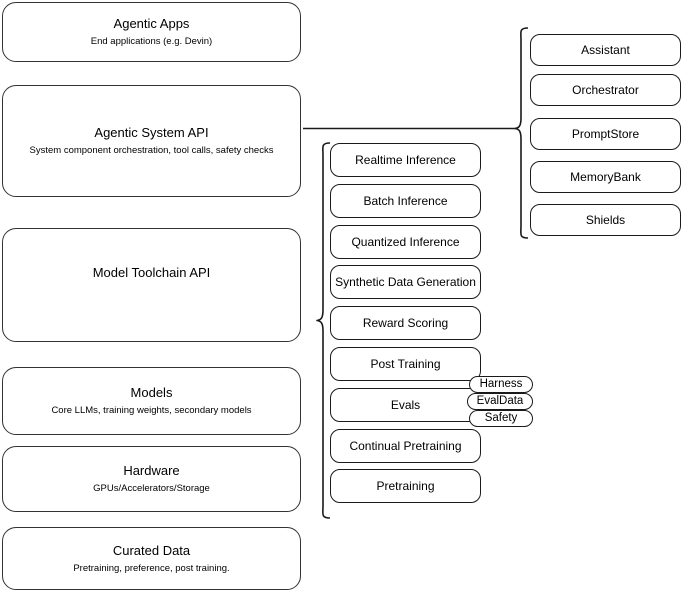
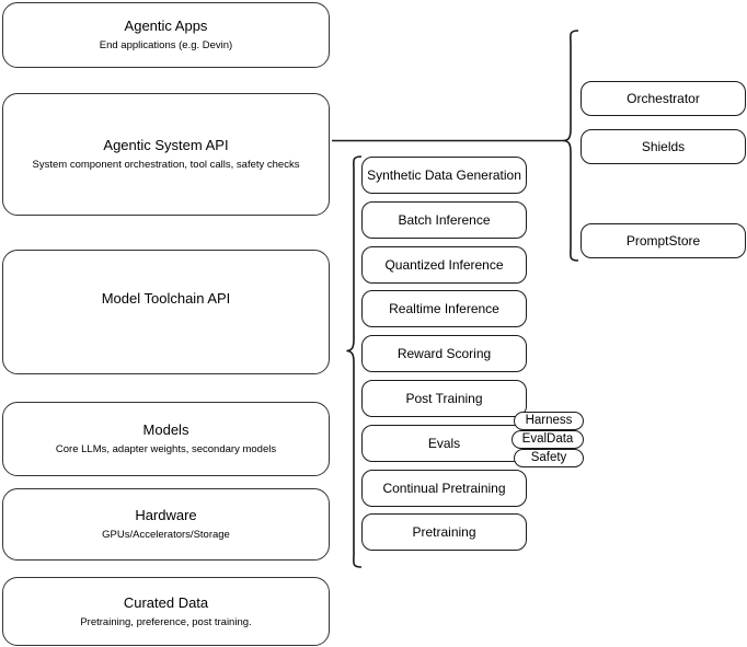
  Agentic Apps
  End applications (e.g. Devin)
  Agentic System API
  System component orchestration, tool calls, safety checks
  Model Toolchain API
  Models
- Core LLMs, training weights, secondary models
+ Core LLMs, adapter weights, secondary models
  Hardware
  GPUs/Accelerators/Storage
  Curated Data
  Pretraining, preference, post training.
- Realtime Inference
+ Synthetic Data Generation
  Batch Inference
  Quantized Inference
- Synthetic Data Generation
+ Realtime Inference
  Reward Scoring
  Post Training
  Evals
  Continual Pretraining
  Pretraining
  Harness
  EvalData
  Safety
- Assistant
  Orchestrator
- PromptStore
+ Shields
- MemoryBank
- Shields
+ PromptStore
